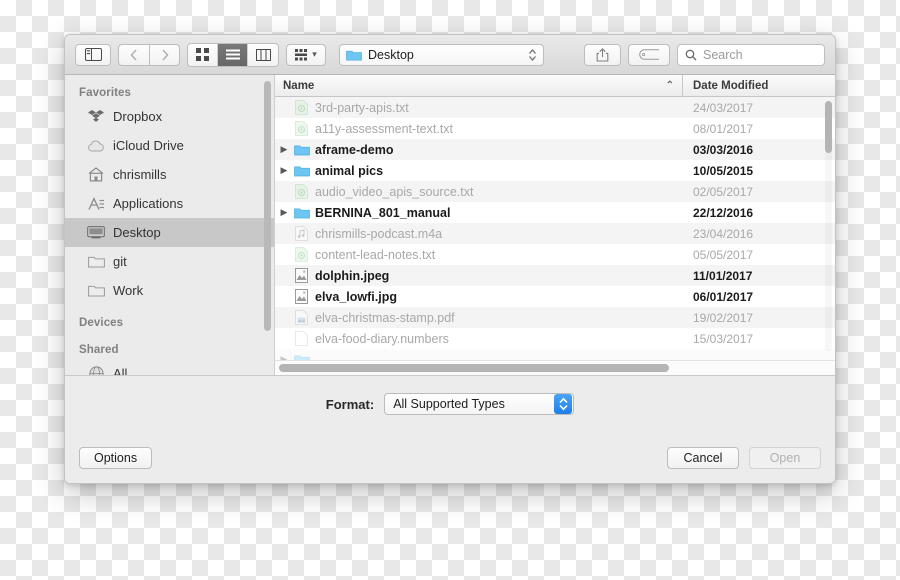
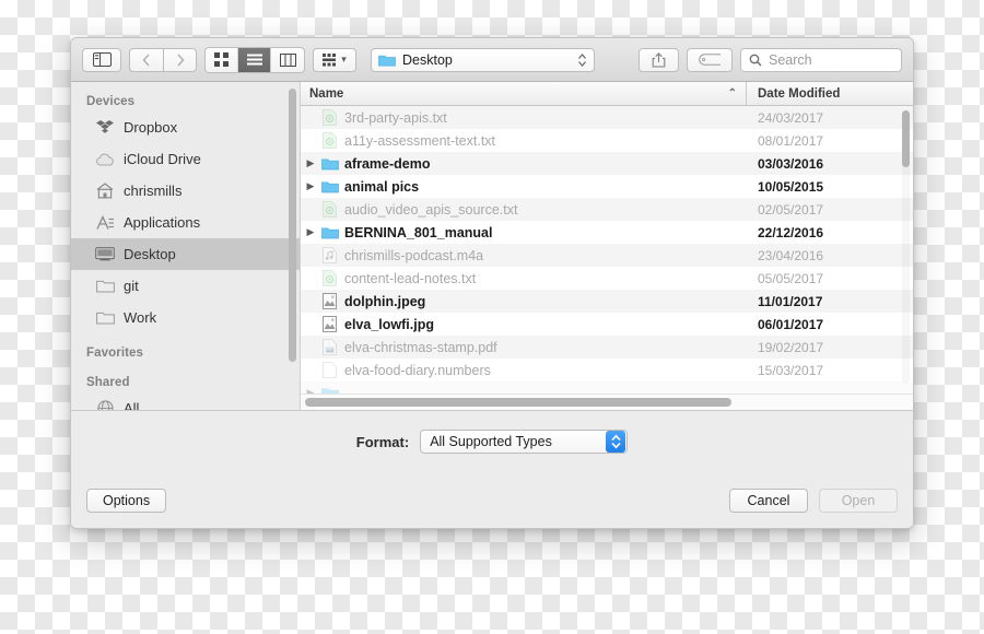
  ▾
  Desktop
  Search
- Favorites
+ Devices
  Dropbox
  iCloud Drive
  chrismills
  Applications
  Desktop
  git
  Work
- Devices
+ Favorites
  Shared
  All
  Name
  ⌃
  Date Modified
  3rd-party-apis.txt
  24/03/2017
  a11y-assessment-text.txt
  08/01/2017
  ▶
  aframe-demo
  03/03/2016
  ▶
  animal pics
  10/05/2015
  audio_video_apis_source.txt
  02/05/2017
  ▶
  BERNINA_801_manual
  22/12/2016
  chrismills-podcast.m4a
  23/04/2016
  content-lead-notes.txt
  05/05/2017
  dolphin.jpeg
  11/01/2017
  elva_lowfi.jpg
  06/01/2017
  elva-christmas-stamp.pdf
  19/02/2017
  elva-food-diary.numbers
  15/03/2017
  ▶
  Format:
  All Supported Types
  Options
  Cancel
  Open
